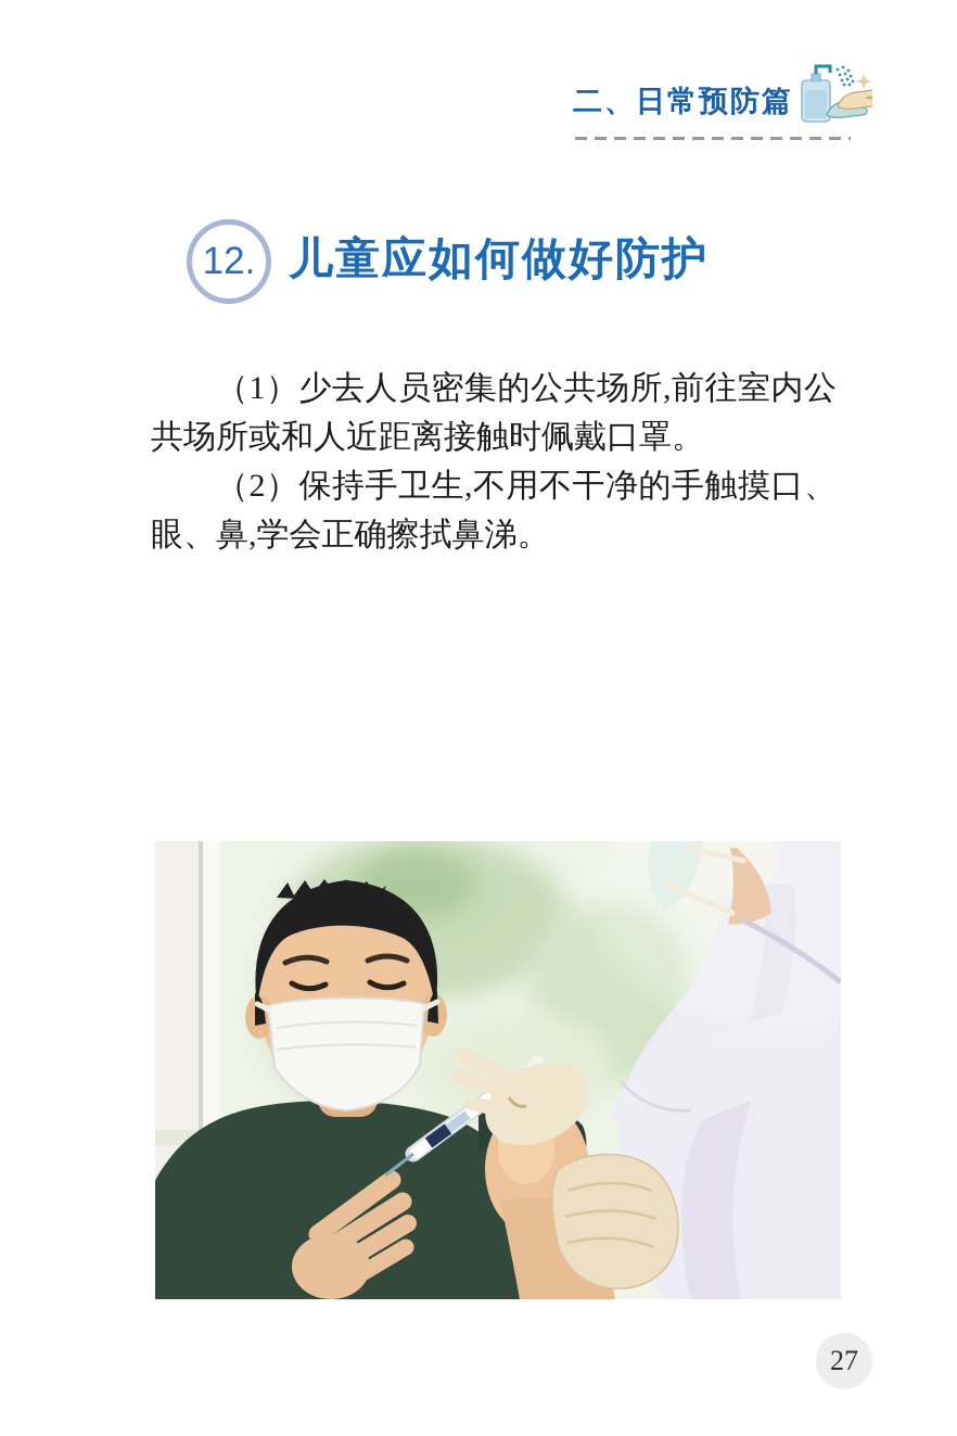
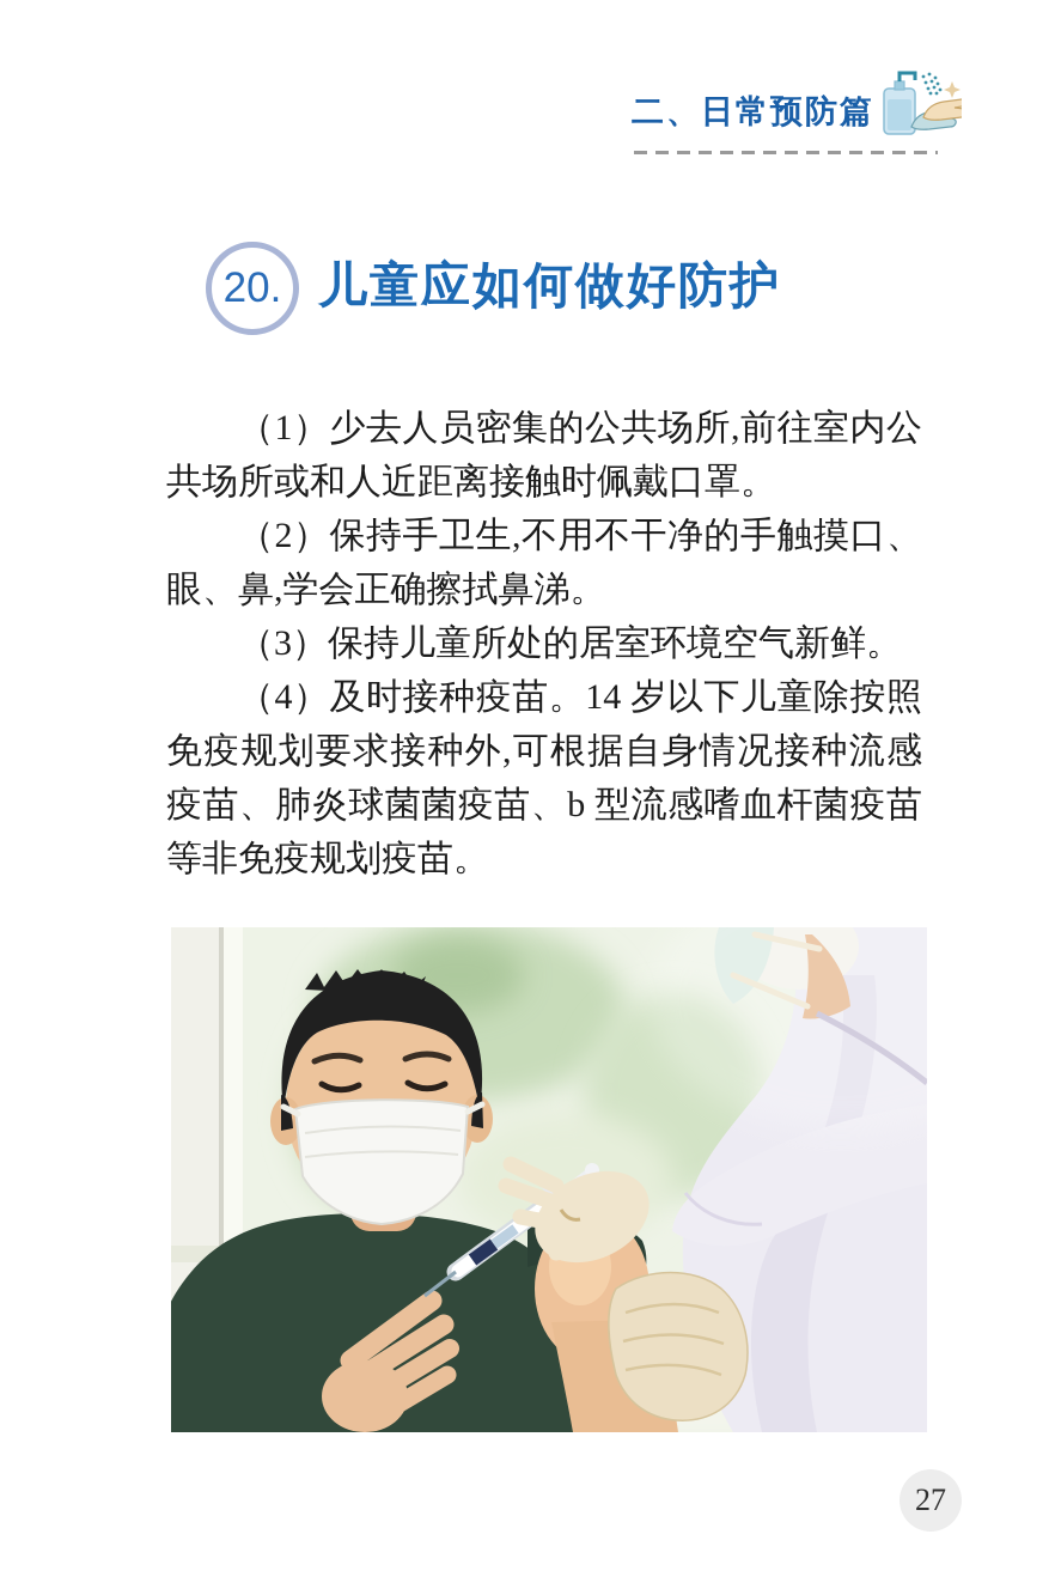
  二、日常预防篇
- 12.
+ 20.
  儿童应如何做好防护
  （1）少去人员密集的公共场所,前往室内公共场所或和人近距离接触时佩戴口罩。
  （2）保持手卫生,不用不干净的手触摸口、眼、鼻,学会正确擦拭鼻涕。
+ （3）保持儿童所处的居室环境空气新鲜。
+ （4）及时接种疫苗。14 岁以下儿童除按照免疫规划要求接种外,可根据自身情况接种流感疫苗、肺炎球菌菌疫苗、b 型流感嗜血杆菌疫苗等非免疫规划疫苗。
  27
